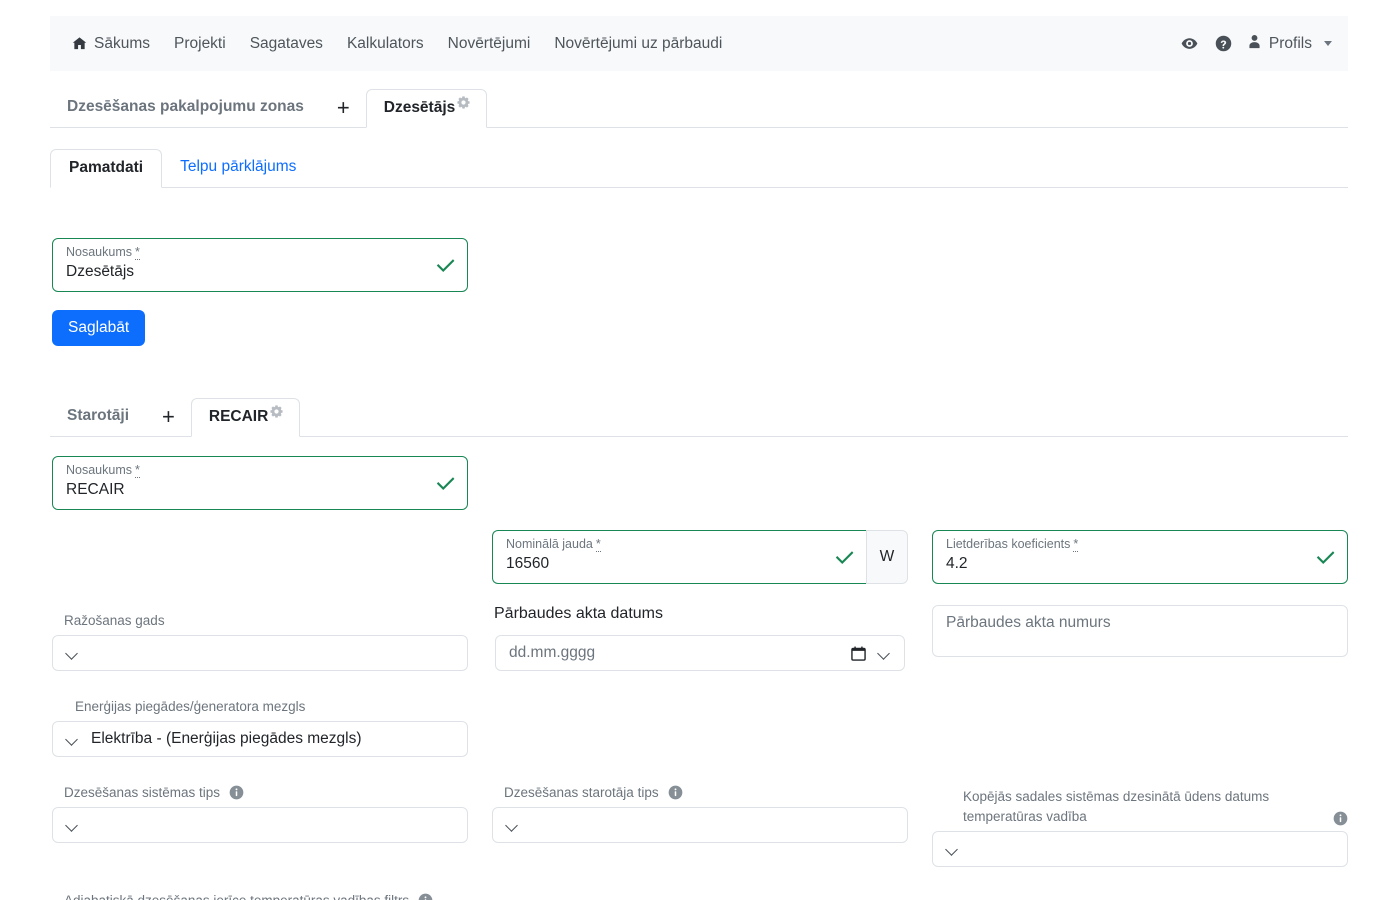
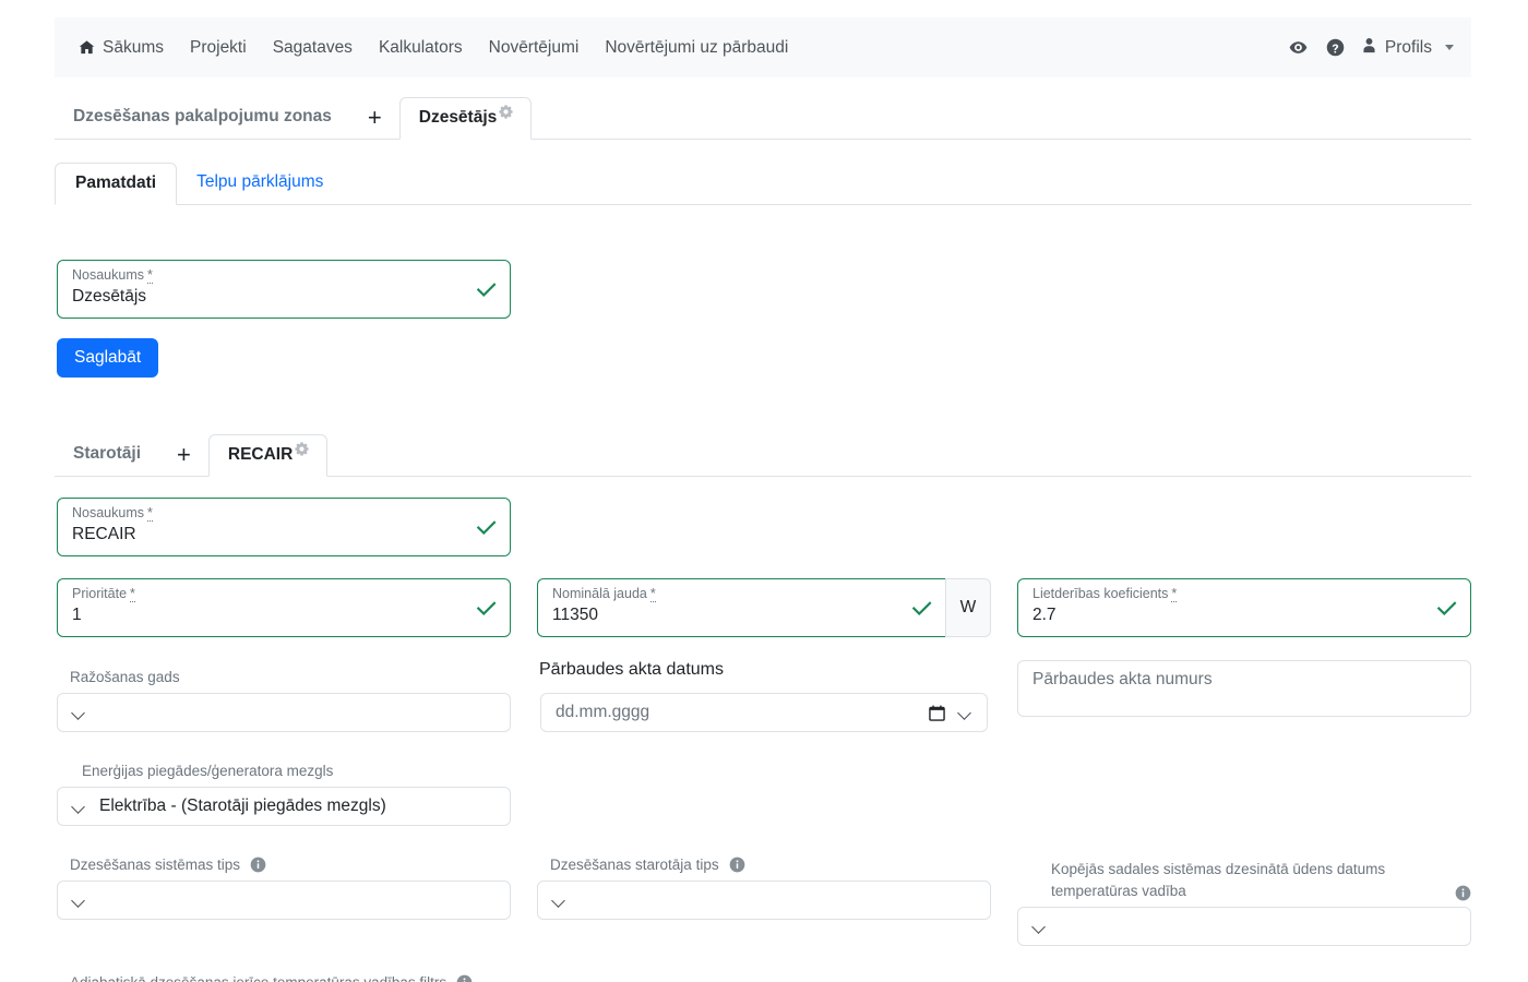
  Sākums
  Projekti
  Sagataves
  Kalkulators
  Novērtējumi
  Novērtējumi uz pārbaudi
  Profils
  Dzesēšanas pakalpojumu zonas
  +
  Dzesētājs
  Pamatdati
  Telpu pārklājums
  Nosaukums *
  Dzesētājs
  Saglabāt
  Starotāji
  +
  RECAIR
  Nosaukums *
  RECAIR
+ Prioritāte *
+ 1
  Nominālā jauda *
- 16560
+ 11350
  W
  Lietderības koeficients *
- 4.2
+ 2.7
  Ražošanas gads
  Pārbaudes akta datums
  dd.mm.gggg
  Pārbaudes akta numurs
  Enerģijas piegādes/ģeneratora mezgls
- Elektrība - (Enerģijas piegādes mezgls)
+ Elektrība - (Starotāji piegādes mezgls)
  Dzesēšanas sistēmas tips
  Dzesēšanas starotāja tips
  Kopējās sadales sistēmas dzesinātā ūdens datums temperatūras vadība
